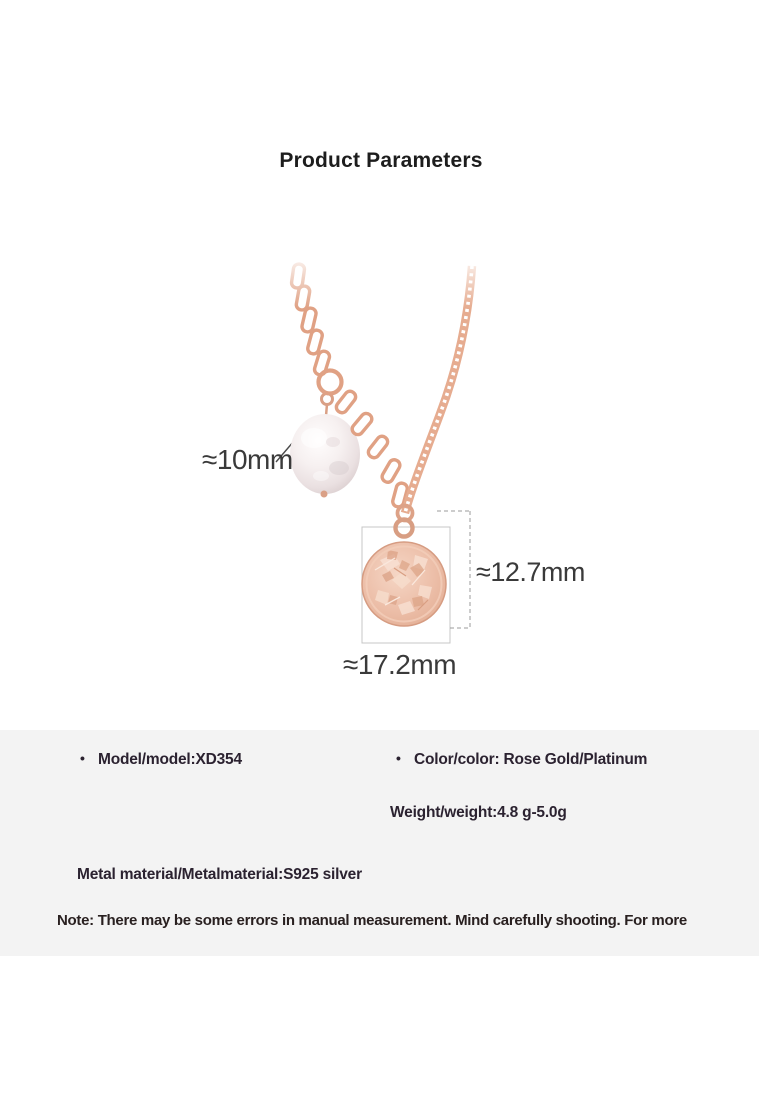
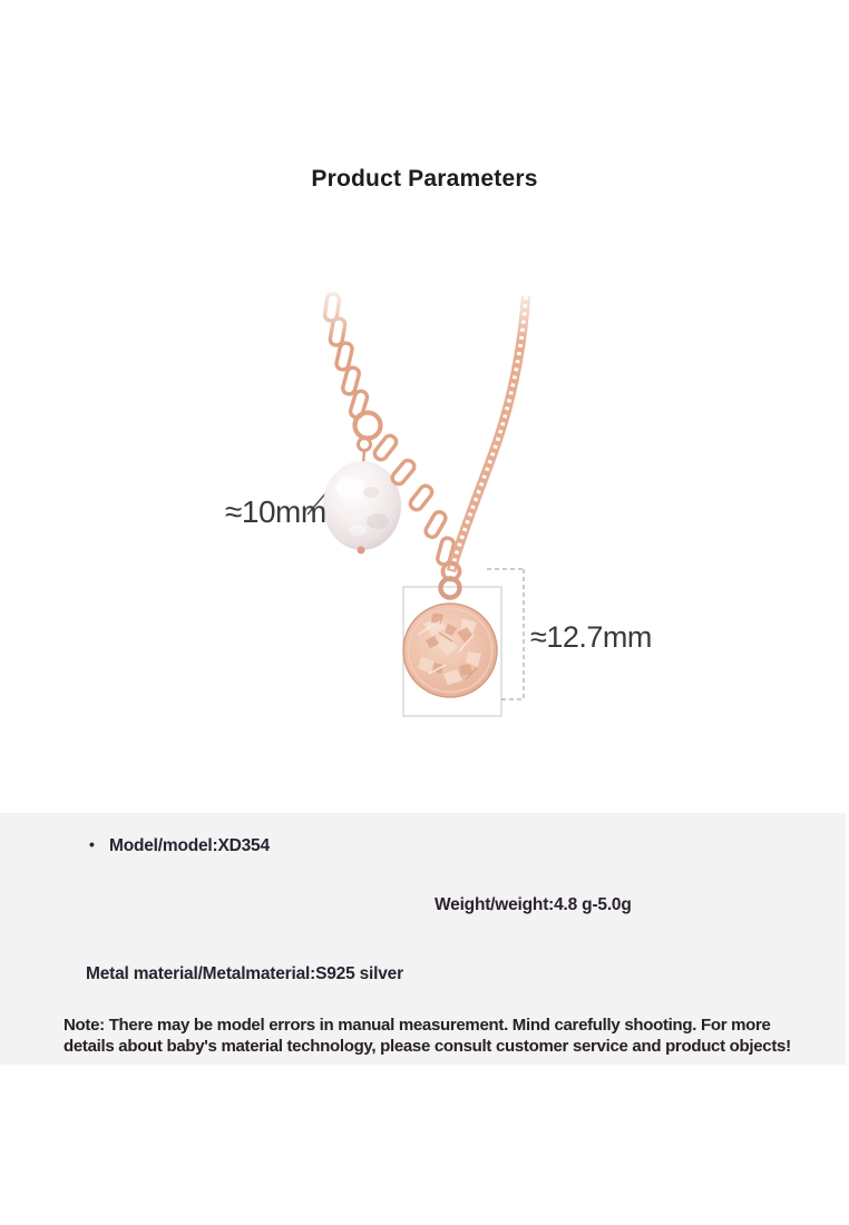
  Product Parameters
  ≈10mm
  ≈12.7mm
- ≈17.2mm
  • Model/model:XD354
- • Color/color: Rose Gold/Platinum
  Weight/weight:4.8 g-5.0g
  Metal material/Metalmaterial:S925 silver
- Note: There may be some errors in manual measurement. Mind carefully shooting. For more
+ Note: There may be model errors in manual measurement. Mind carefully shooting. For more
+ details about baby's material technology, please consult customer service and product objects!
